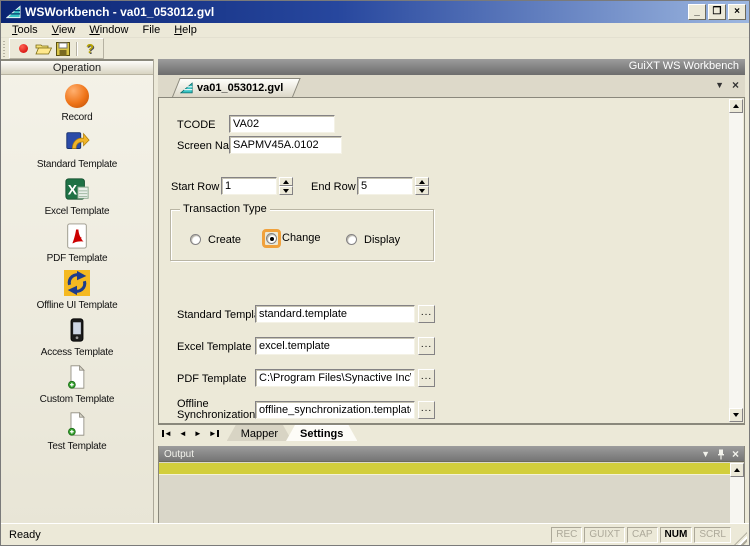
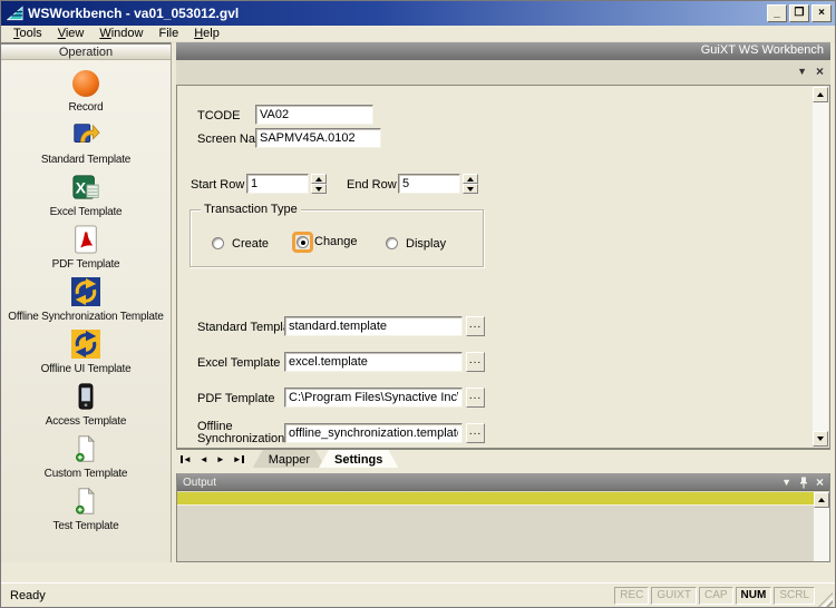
  WSWorkbench - va01_053012.gvl
  _
  ❐
  ×
  Tools
  View
  Window
  File
  Help
- ?
  Operation
  Record
  Standard Template
  X
  Excel Template
  PDF Template
+ Offline Synchronization Template
  Offline UI Template
  Access Template
  Custom Template
  Test Template
  GuiXT WS Workbench
- va01_053012.gvl
  ▼
  ×
  TCODE
  VA02
  Screen Na
  SAPMV45A.0102
  Start Row
  1
  End Row
  5
  Transaction Type
  Create
  Change
  Display
  Standard Templ
  standard.template
  ...
  Excel Template
  excel.template
  ...
  PDF Template
  C:\Program Files\Synactive Inc
  ...
  Offline Synchronization
  offline_synchronization.templat
  ...
  ◄
  ◄
  ►
  ►
  Mapper
  Settings
  Output
  ▼
  ×
  Ready
  REC
  GUIXT
  CAP
  NUM
  SCRL
